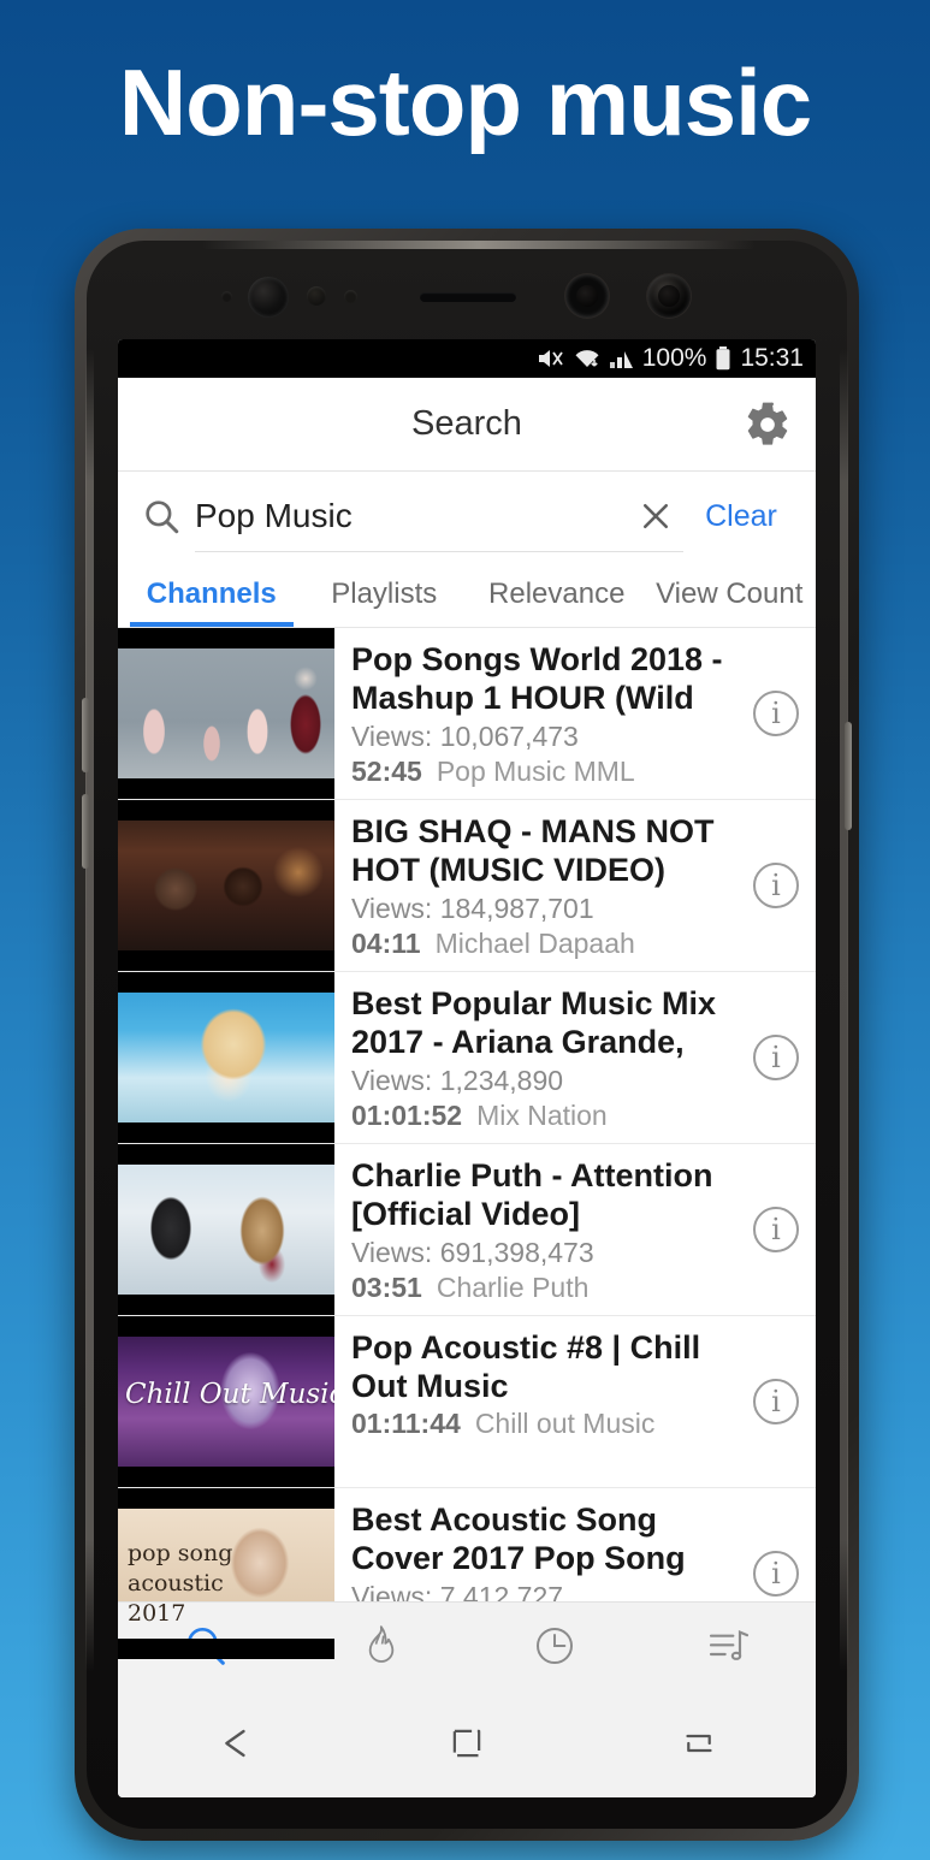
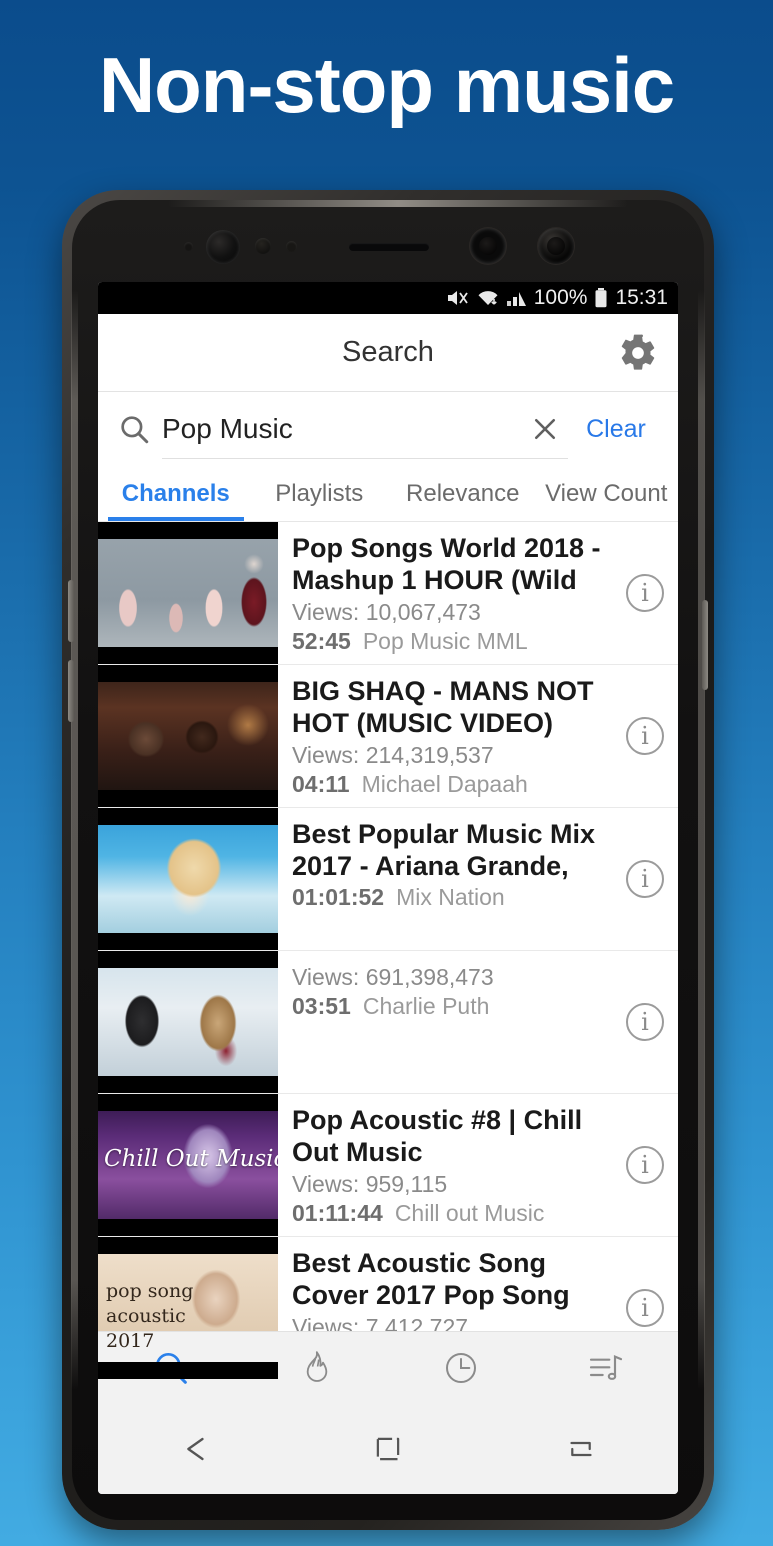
  Non-stop music
  100%
  15:31
  Search
  Pop Music
  Clear
  Channels
  Playlists
  Relevance
  View Count
  Pop Songs World 2018 - Mashup 1 HOUR (Wild
  Views: 10,067,473
  52:45
  Pop Music MML
  i
  BIG SHAQ - MANS NOT HOT (MUSIC VIDEO)
- Views: 184,987,701
+ Views: 214,319,537
  04:11
  Michael Dapaah
  i
  Best Popular Music Mix 2017 - Ariana Grande,
- Views: 1,234,890
  01:01:52
  Mix Nation
  i
- Charlie Puth - Attention [Official Video]
  Views: 691,398,473
  03:51
  Charlie Puth
  i
  Chill Out Musi
  Pop Acoustic #8 | Chill Out Music
+ Views: 959,115
  01:11:44
  Chill out Music
  i
  pop song
  acoustic
  2017
  Views: 7,412,727
  i
